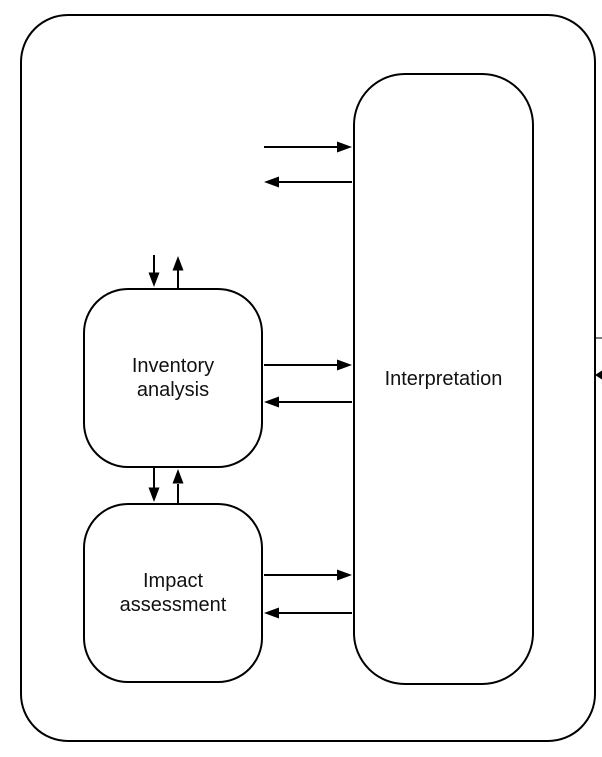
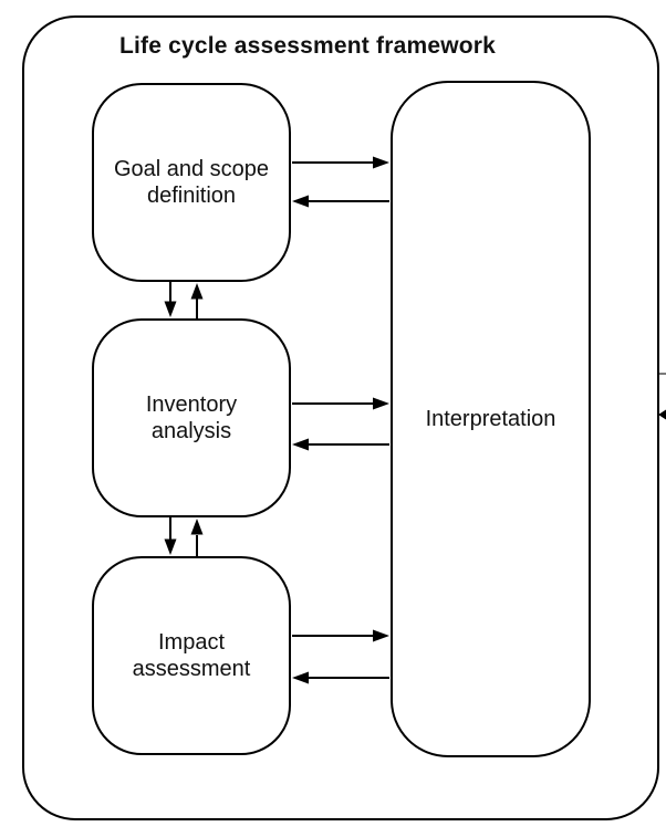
+ Life cycle assessment framework
+ Goal and scope
+ definition
  Inventory
  analysis
  Impact
  assessment
  Interpretation
